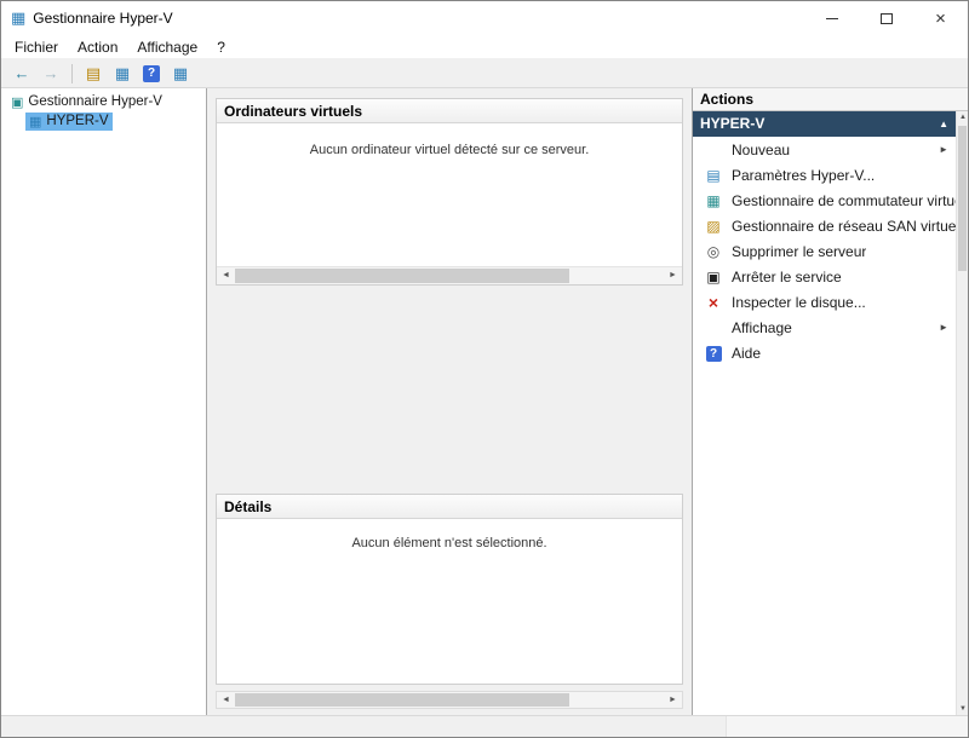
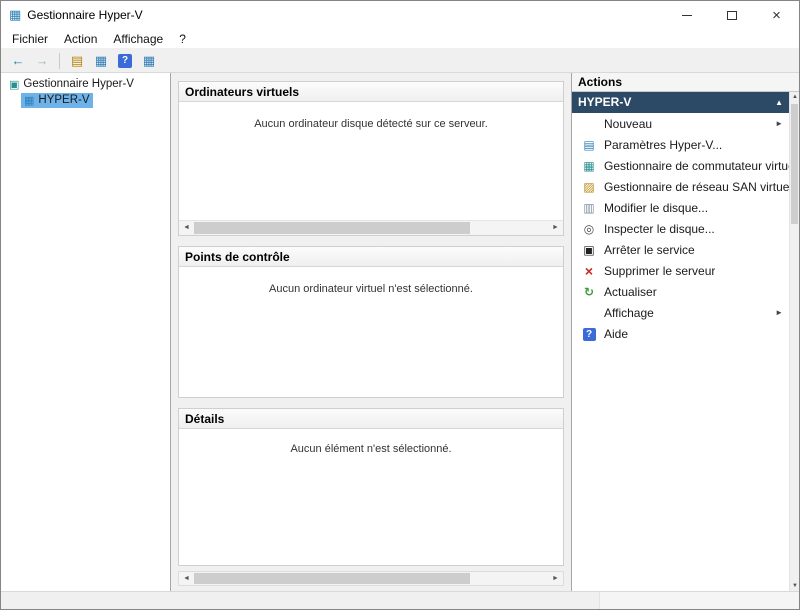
  ▦
  Gestionnaire Hyper-V
  ×
  Fichier
  Action
  Affichage
  ?
  ←
  →
  ▤
  ▦
  ?
  ▦
  ▣
  Gestionnaire Hyper-V
  ▦
  HYPER-V
  Ordinateurs virtuels
- Aucun ordinateur virtuel détecté sur ce serveur.
+ Aucun ordinateur disque détecté sur ce serveur.
+ Points de contrôle
+ Aucun ordinateur virtuel n'est sélectionné.
  Détails
  Aucun élément n'est sélectionné.
  Actions
  HYPER-V
  ▲
  Nouveau
  ►
  ▤
  Paramètres Hyper-V...
  ▦
  Gestionnaire de commutateur virtu
  ▨
  Gestionnaire de réseau SAN virtue
+ ▥
+ Modifier le disque...
  ◎
- Supprimer le serveur
+ Inspecter le disque...
  ▣
  Arrêter le service
  ×
- Inspecter le disque...
+ Supprimer le serveur
+ ↻
+ Actualiser
  Affichage
  ►
  ?
  Aide
